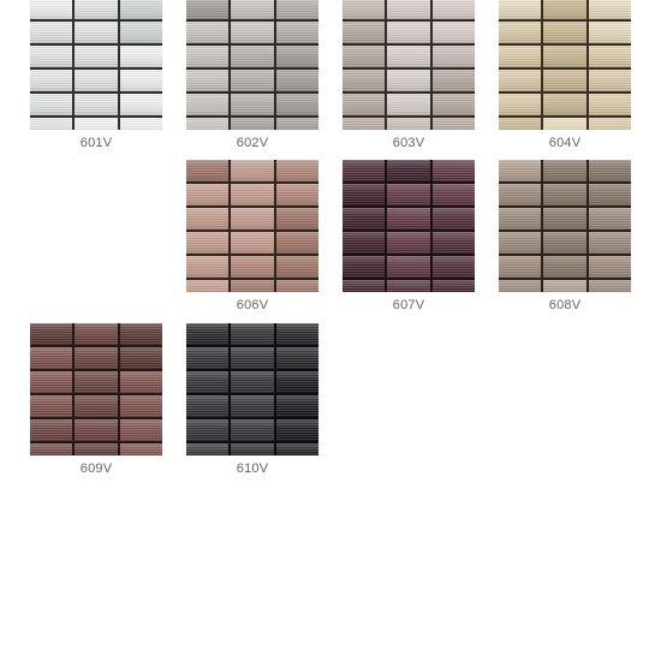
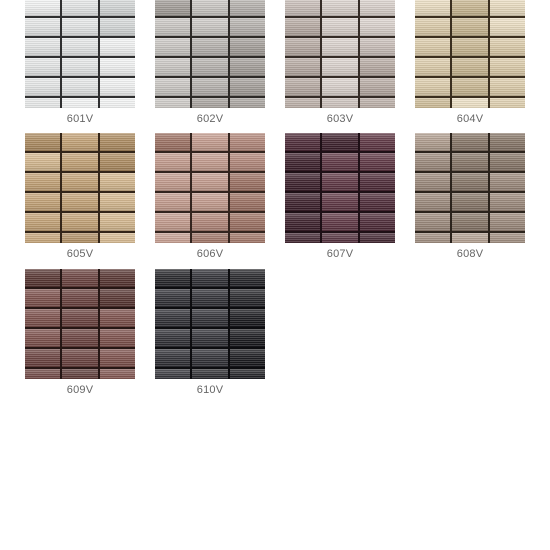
  601V
  602V
  603V
  604V
+ 605V
  606V
  607V
  608V
  609V
  610V
